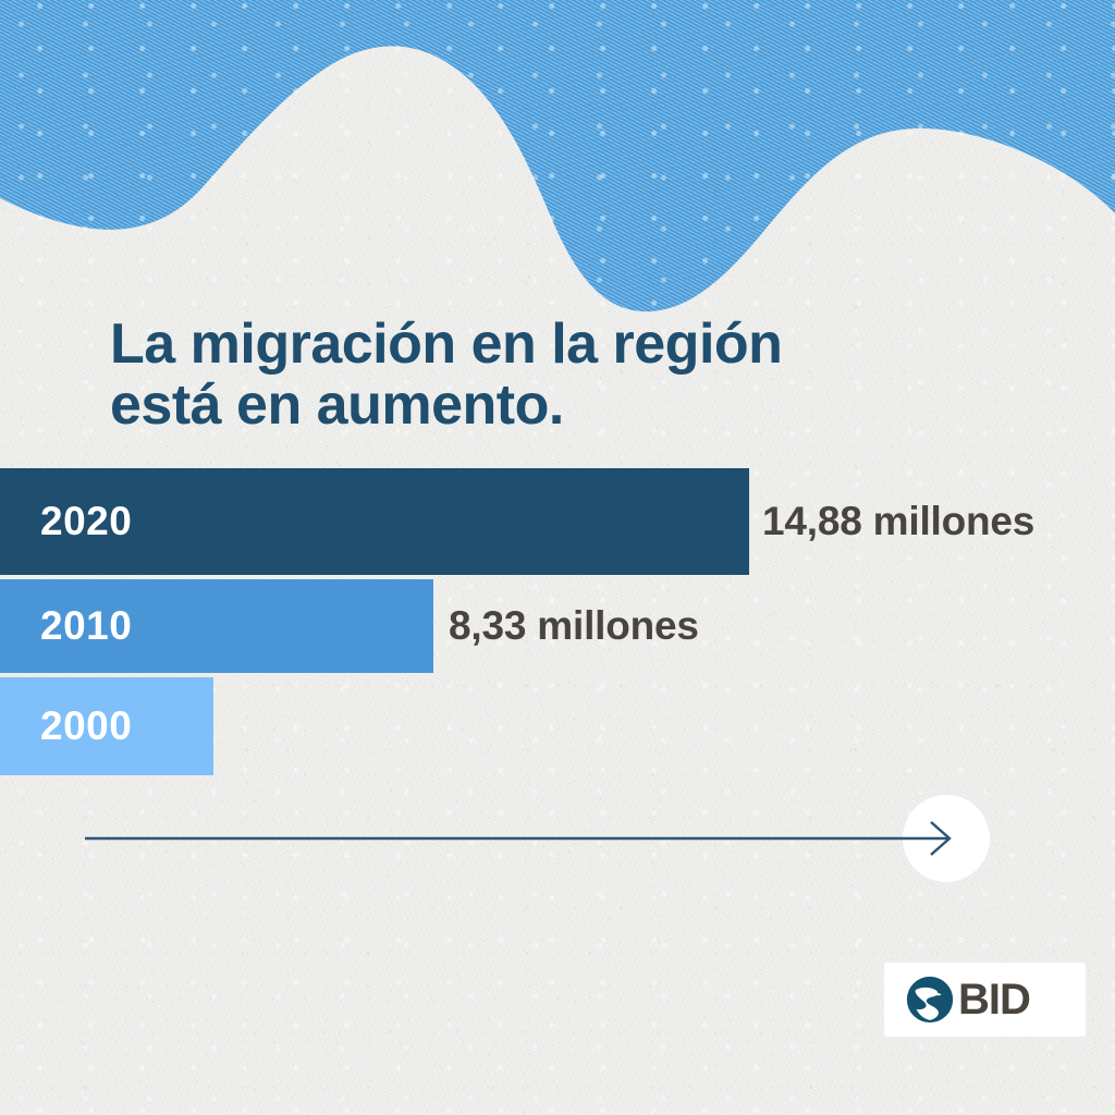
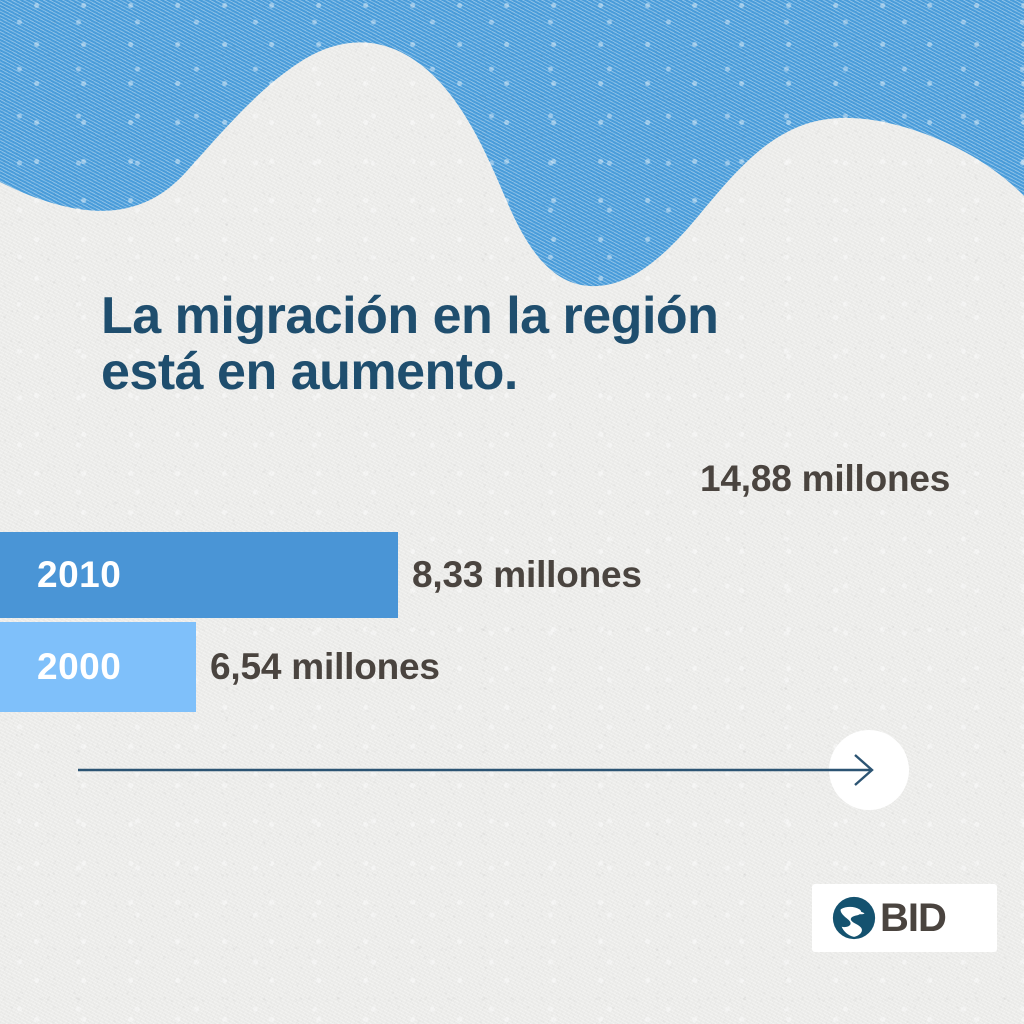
  La migración en la región
  está en aumento.
- 2020
  14,88 millones
  2010
  8,33 millones
  2000
+ 6,54 millones
  BID
